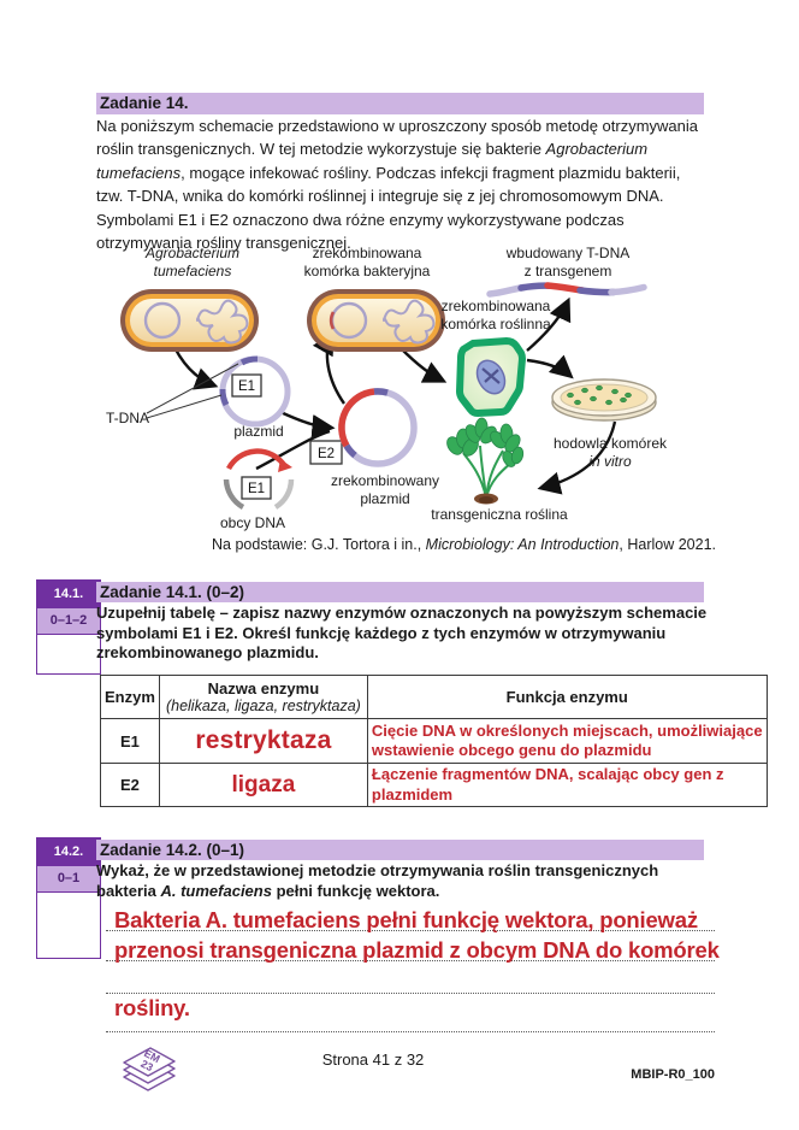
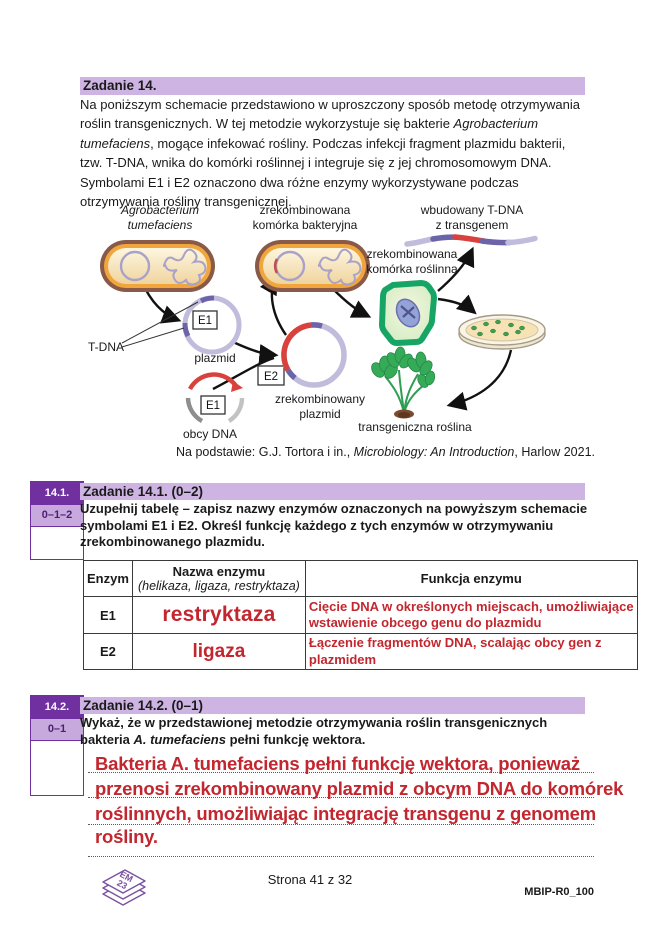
  Zadanie 14.
  Na poniższym schemacie przedstawiono w uproszczony sposób metodę otrzymywania roślin transgenicznych. W tej metodzie wykorzystuje się bakterie Agrobacterium tumefaciens, mogące infekować rośliny. Podczas infekcji fragment plazmidu bakterii, tzw. T-DNA, wnika do komórki roślinnej i integruje się z jej chromosomowym DNA. Symbolami E1 i E2 oznaczono dwa różne enzymy wykorzystywane podczas otrzymywania rośliny transgenicznej.
  Agrobacterium
  tumefaciens
  zrekombinowana
  komórka bakteryjna
  wbudowany T-DNA
  z transgenem
  zrekombinowana
  komórka roślinna
  E1
  T-DNA
  plazmid
  E2
  E1
  obcy DNA
  zrekombinowany
  plazmid
- hodowla komórek
- in vitro
  transgeniczna roślina
  Na podstawie: G.J. Tortora i in., Microbiology: An Introduction, Harlow 2021.
  14.1.
  0–1–2
  Zadanie 14.1. (0–2)
  Uzupełnij tabelę – zapisz nazwy enzymów oznaczonych na powyższym schemacie symbolami E1 i E2. Określ funkcję każdego z tych enzymów w otrzymywaniu zrekombinowanego plazmidu.
  Enzym	Nazwa enzymu (helikaza, ligaza, restryktaza)	Funkcja enzymu
  E1	restryktaza	Cięcie DNA w określonych miejscach, umożliwiające wstawienie obcego genu do plazmidu
  E2	ligaza	Łączenie fragmentów DNA, scalając obcy gen z plazmidem
  14.2.
  0–1
  Zadanie 14.2. (0–1)
  Wykaż, że w przedstawionej metodzie otrzymywania roślin transgenicznych bakteria A. tumefaciens pełni funkcję wektora.
  Bakteria A. tumefaciens pełni funkcję wektora, ponieważ
- przenosi transgeniczna plazmid z obcym DNA do komórek
+ przenosi zrekombinowany plazmid z obcym DNA do komórek
+ roślinnych, umożliwiając integrację transgenu z genomem
  rośliny.
  Strona 41 z 32
  MBIP-R0_100
